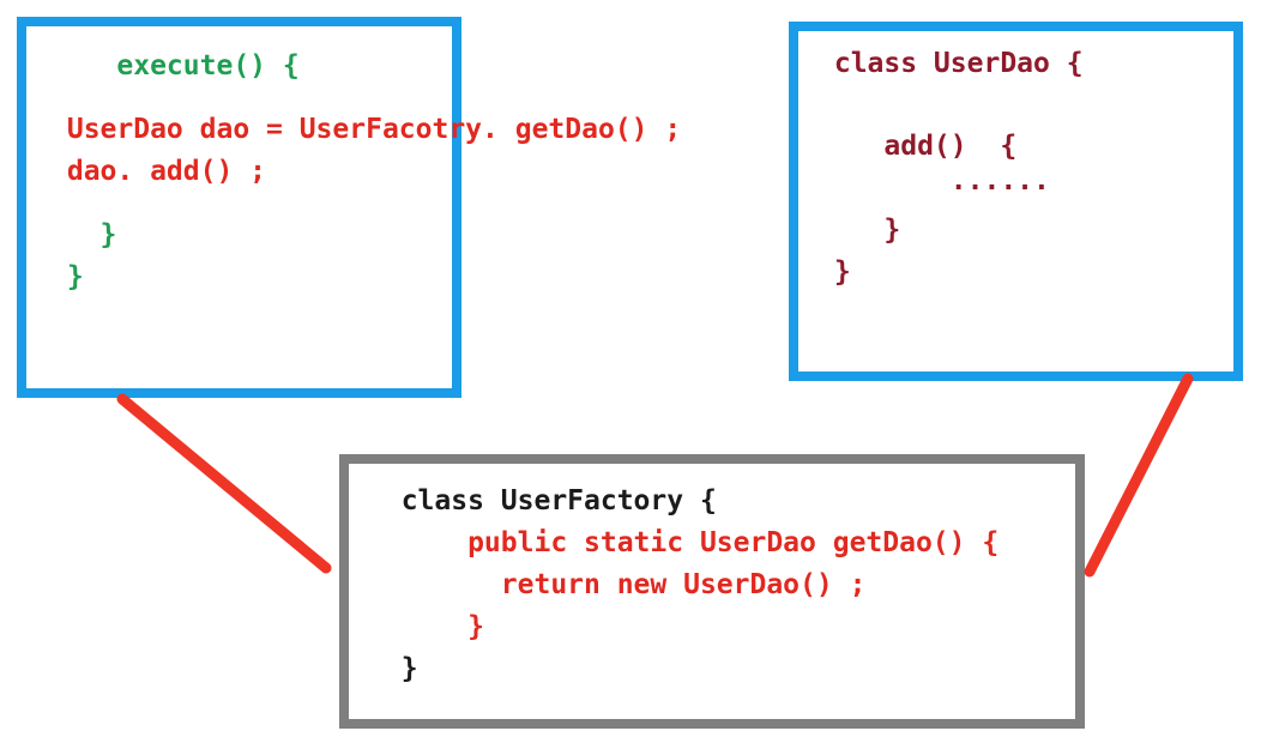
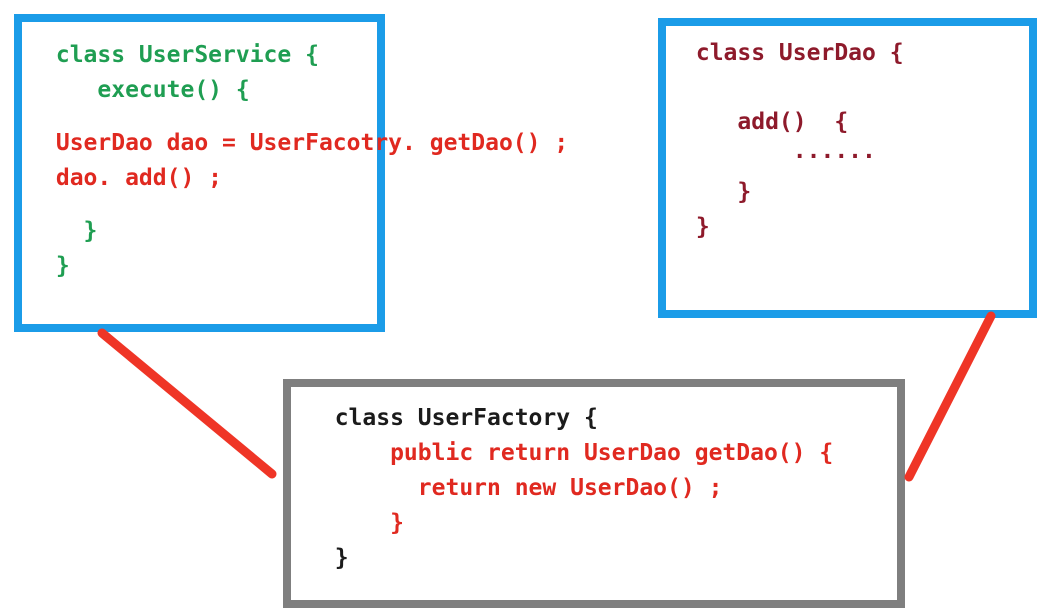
+ class UserService {
  execute() {
  dao. add() ;
  }
  }
  class UserDao {
  add() {
  ······
  }
  }
  class UserFactory {
- public static UserDao getDao() {
+ public return UserDao getDao() {
  return new UserDao() ;
  }
  }
